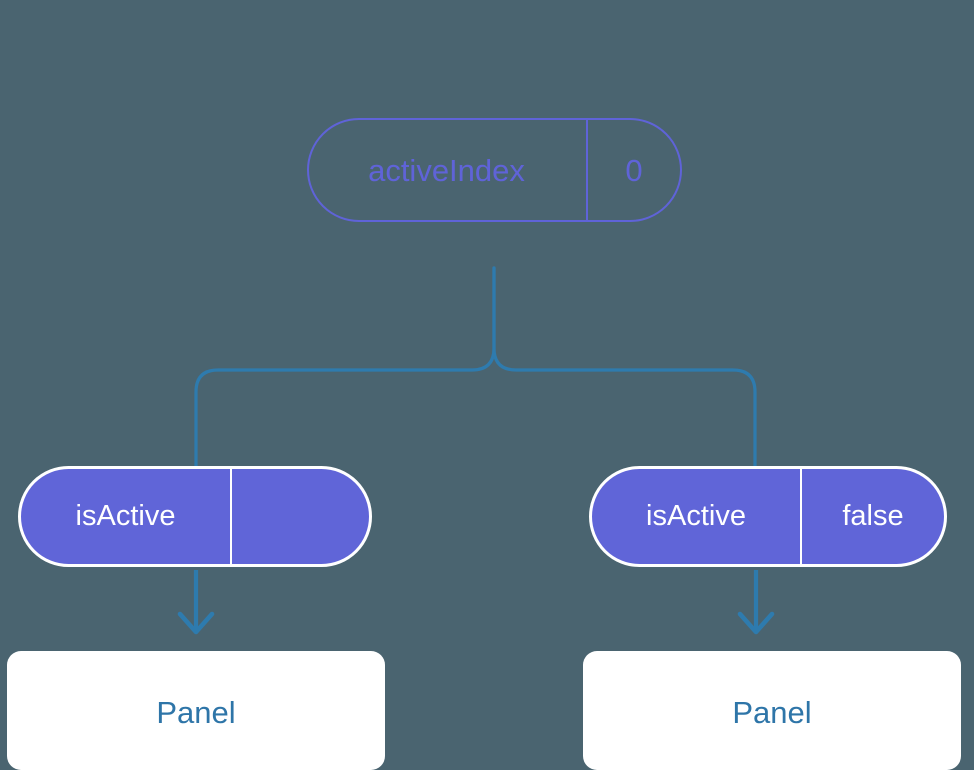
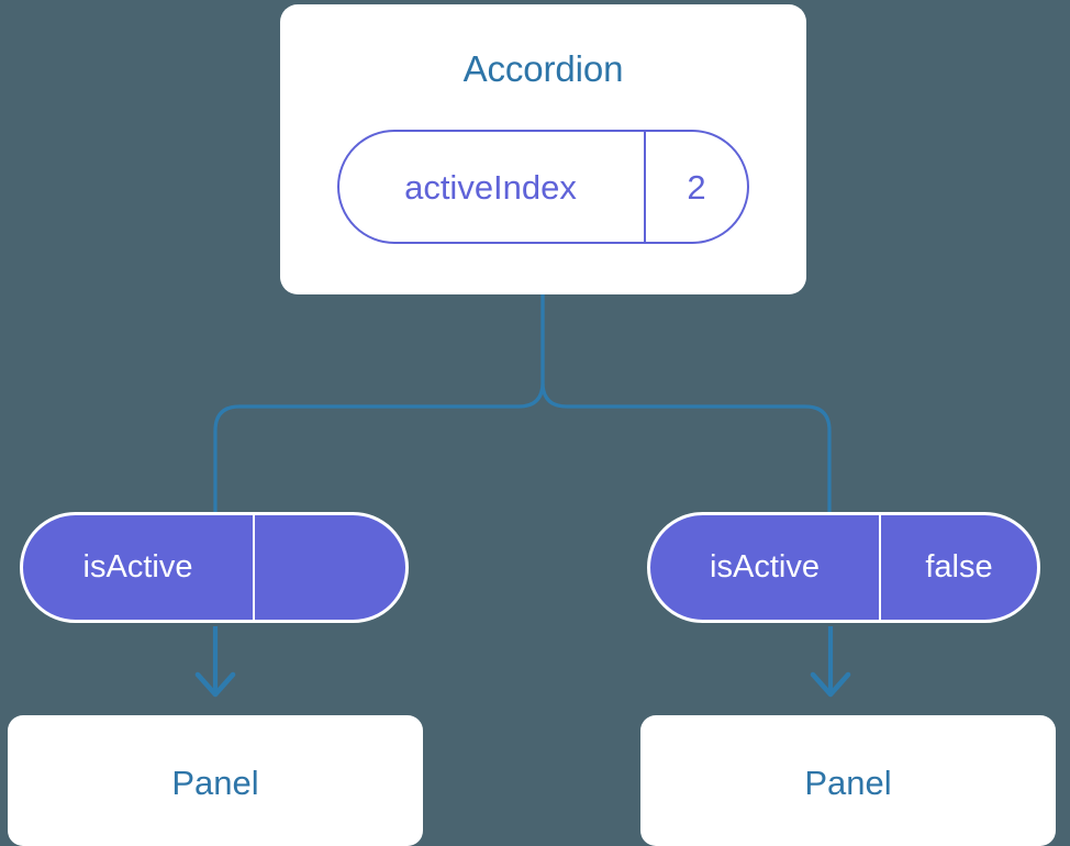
+ Accordion
  activeIndex
- 0
+ 2
  isActive
  Panel
  isActive
  false
  Panel
